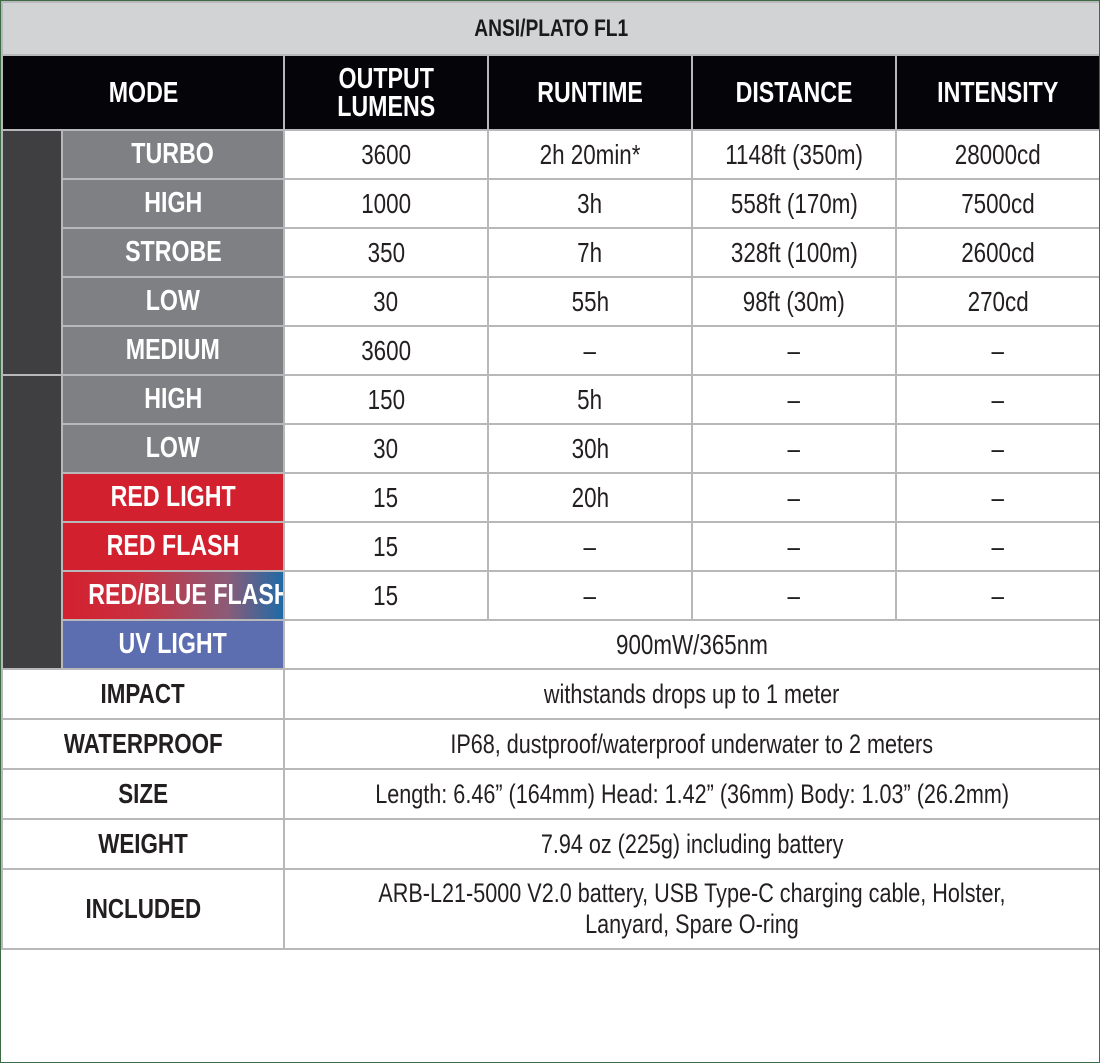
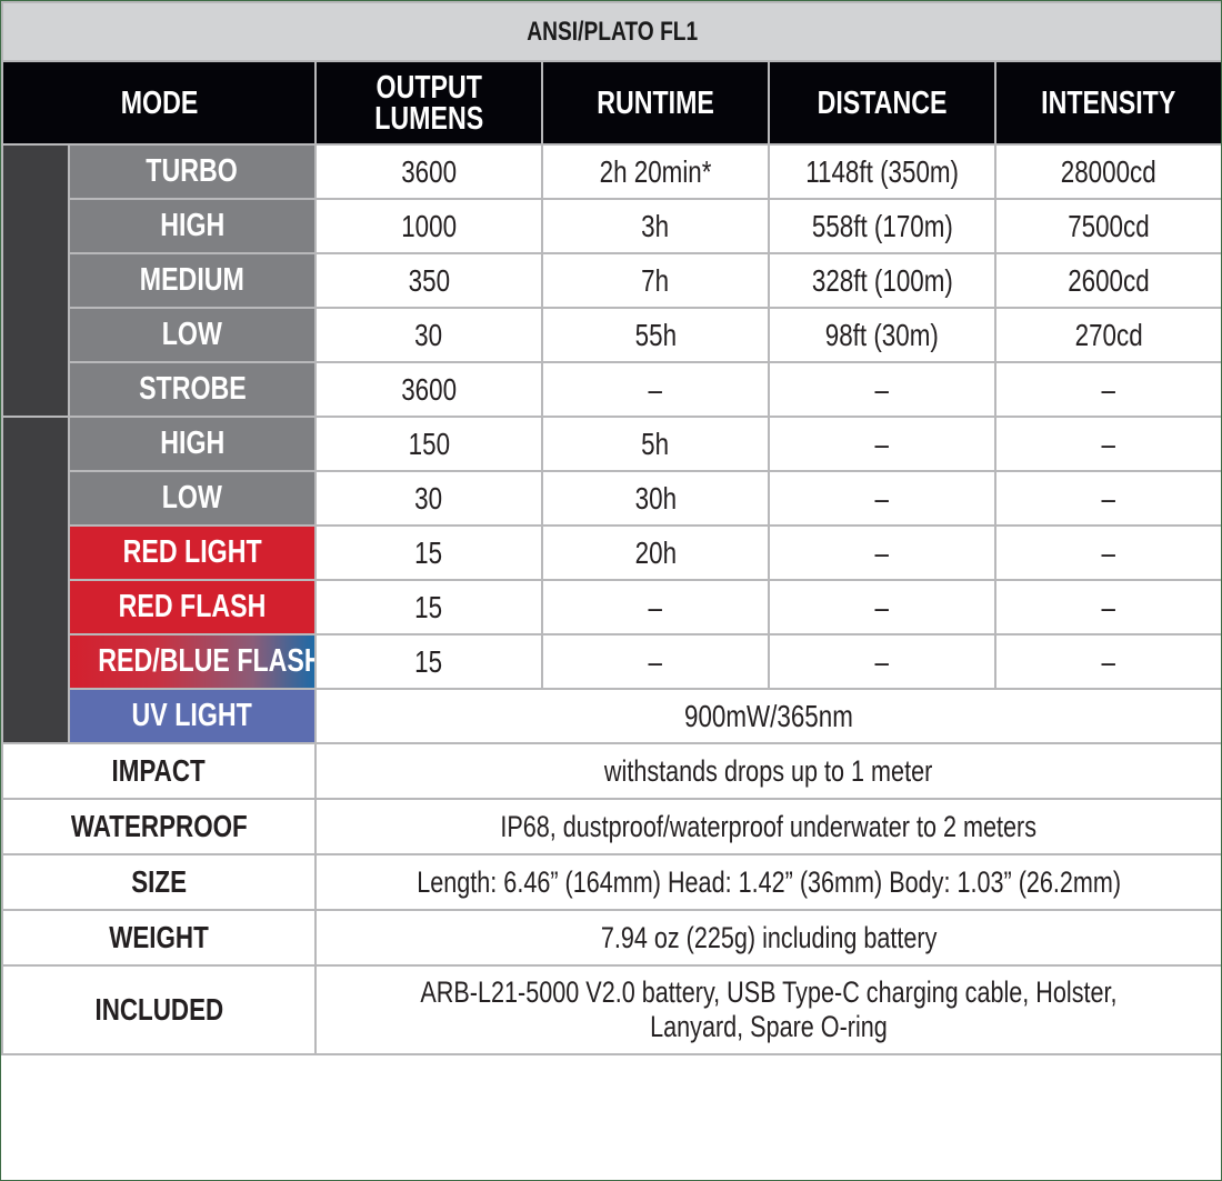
  ANSI/PLATO FL1
  MODE	OUTPUTLUMENS	RUNTIME	DISTANCE	INTENSITY
  	TURBO	3600	2h 20min*	1148ft (350m)	28000cd
  HIGH	1000	3h	558ft (170m)	7500cd
- STROBE	350	7h	328ft (100m)	2600cd
+ MEDIUM	350	7h	328ft (100m)	2600cd
  LOW	30	55h	98ft (30m)	270cd
- MEDIUM	3600	–	–	–
+ STROBE	3600	–	–	–
  LOW	30	30h	–	–
  RED LIGHT	15	20h	–	–
  RED FLASH	15	–	–	–
  RED/BLUE FLASH	15	–	–	–
  UV LIGHT	900mW/365nm
  IMPACT	withstands drops up to 1 meter
  WATERPROOF	IP68, dustproof/waterproof underwater to 2 meters
  SIZE	Length: 6.46” (164mm) Head: 1.42” (36mm) Body: 1.03” (26.2mm)
  WEIGHT	7.94 oz (225g) including battery
  INCLUDED	ARB-L21-5000 V2.0 battery, USB Type-C charging cable, Holster,Lanyard, Spare O-ring
